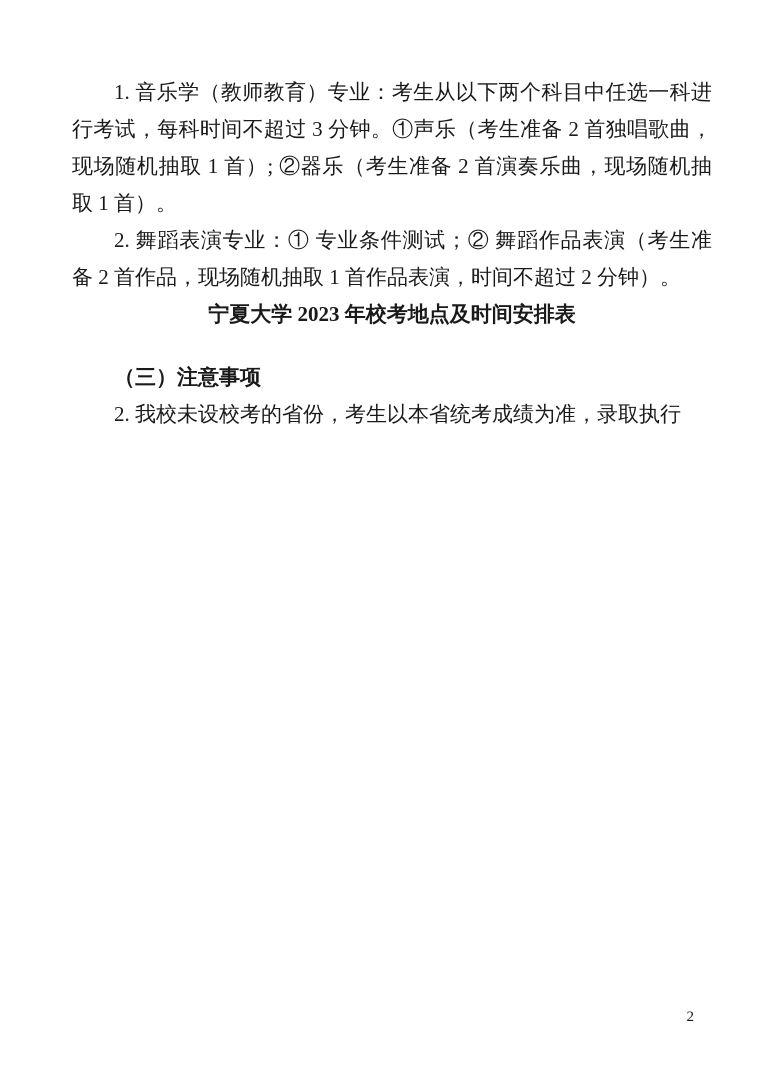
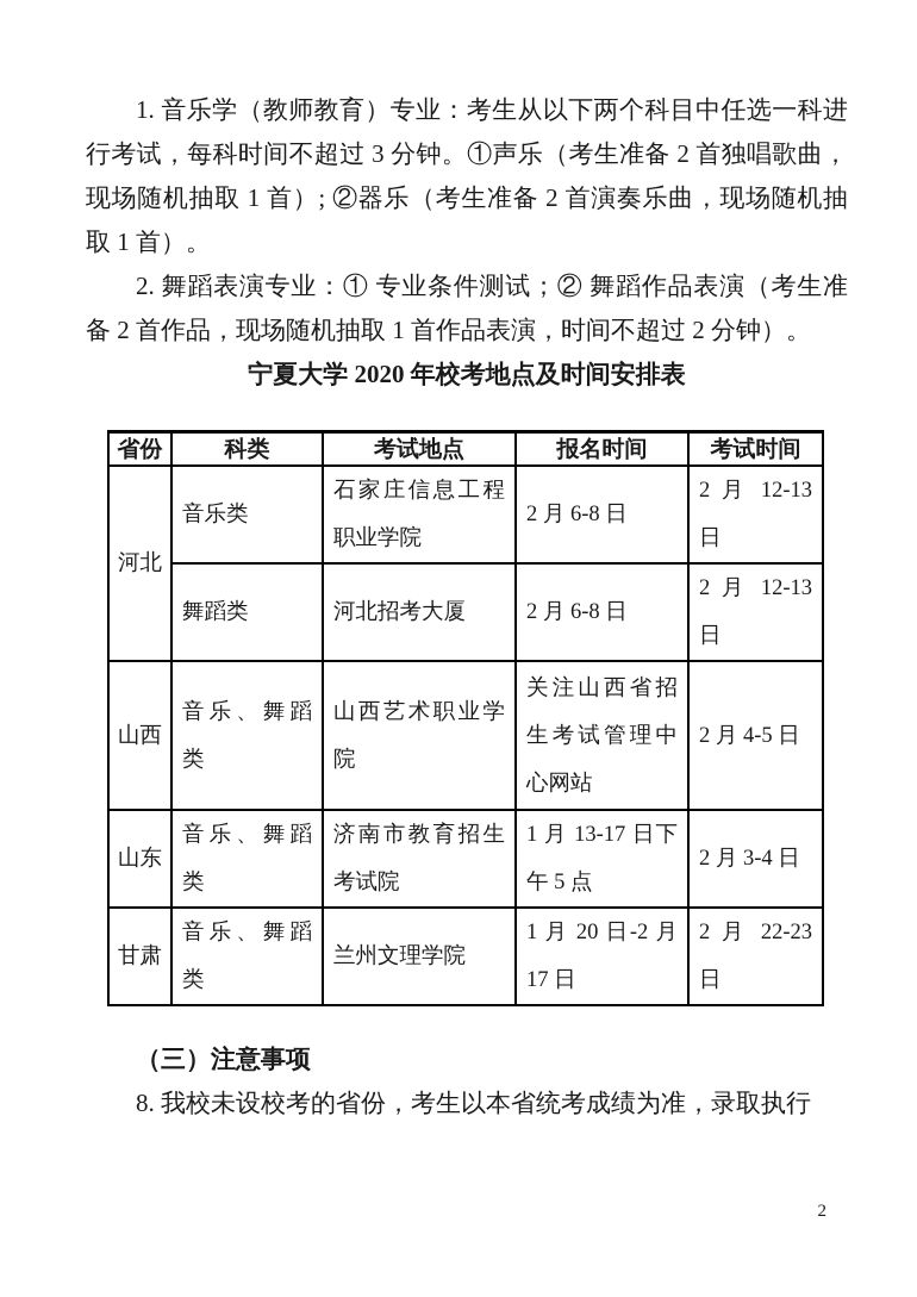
  1. 音乐学（教师教育）专业：考生从以下两个科目中任选一科进行考试，每科时间不超过 3 分钟。①声乐（考生准备 2 首独唱歌曲，现场随机抽取 1 首）; ②器乐（考生准备 2 首演奏乐曲，现场随机抽取 1 首）。
  2. 舞蹈表演专业：① 专业条件测试；② 舞蹈作品表演（考生准备 2 首作品，现场随机抽取 1 首作品表演，时间不超过 2 分钟）。
- 宁夏大学 2023 年校考地点及时间安排表
+ 宁夏大学 2020 年校考地点及时间安排表
+ 省份	科类	考试地点	报名时间	考试时间
+ 河北	音乐类	石家庄信息工程职业学院	2 月 6-8 日	2 月 12-13 日
+ 舞蹈类	河北招考大厦	2 月 6-8 日	2 月 12-13 日
+ 山西	音乐、舞蹈类	山西艺术职业学院	关注山西省招生考试管理中心网站	2 月 4-5 日
+ 山东	音乐、舞蹈类	济南市教育招生考试院	1 月 13-17 日下午 5 点	2 月 3-4 日
+ 甘肃	音乐、舞蹈类	兰州文理学院	1 月 20 日-2 月 17 日	2 月 22-23 日
  （三）注意事项
- 2. 我校未设校考的省份，考生以本省统考成绩为准，录取执行
+ 8. 我校未设校考的省份，考生以本省统考成绩为准，录取执行
  2
